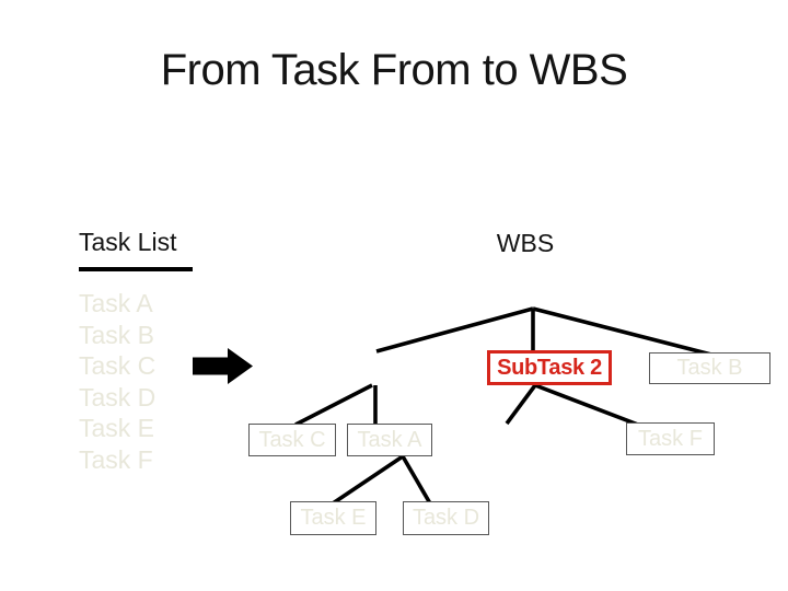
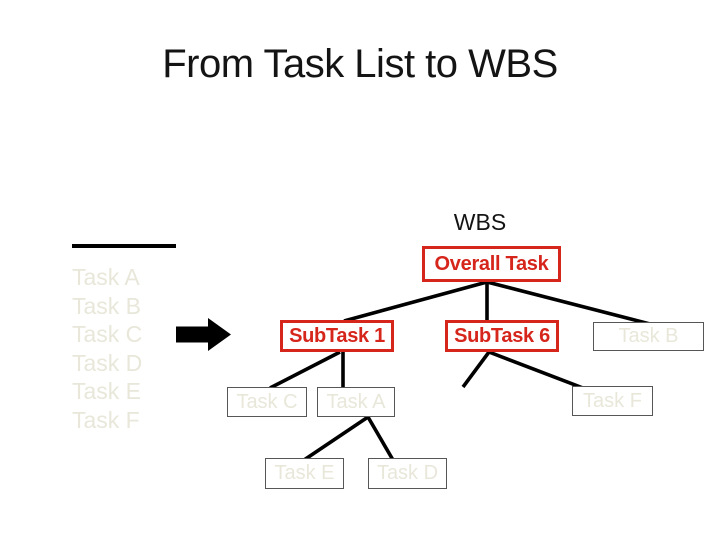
- From Task From to WBS
+ From Task List to WBS
- Task List
  Task A
  Task B
  Task C
  Task D
  Task E
  Task F
  WBS
+ Overall Task
+ SubTask 1
- SubTask 2
+ SubTask 6
  Task B
  Task C
  Task A
  Task F
  Task E
  Task D
